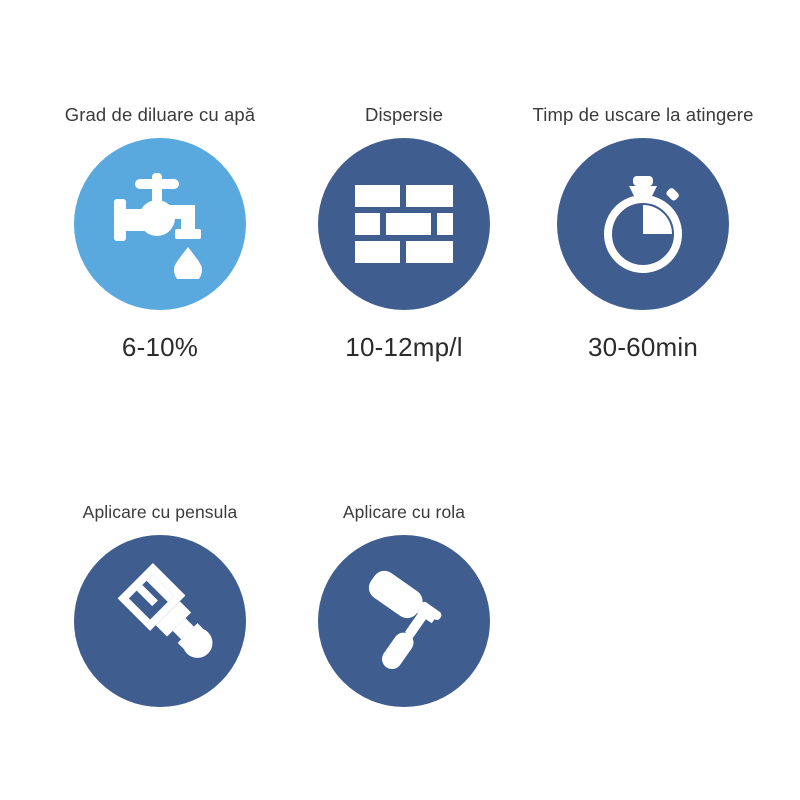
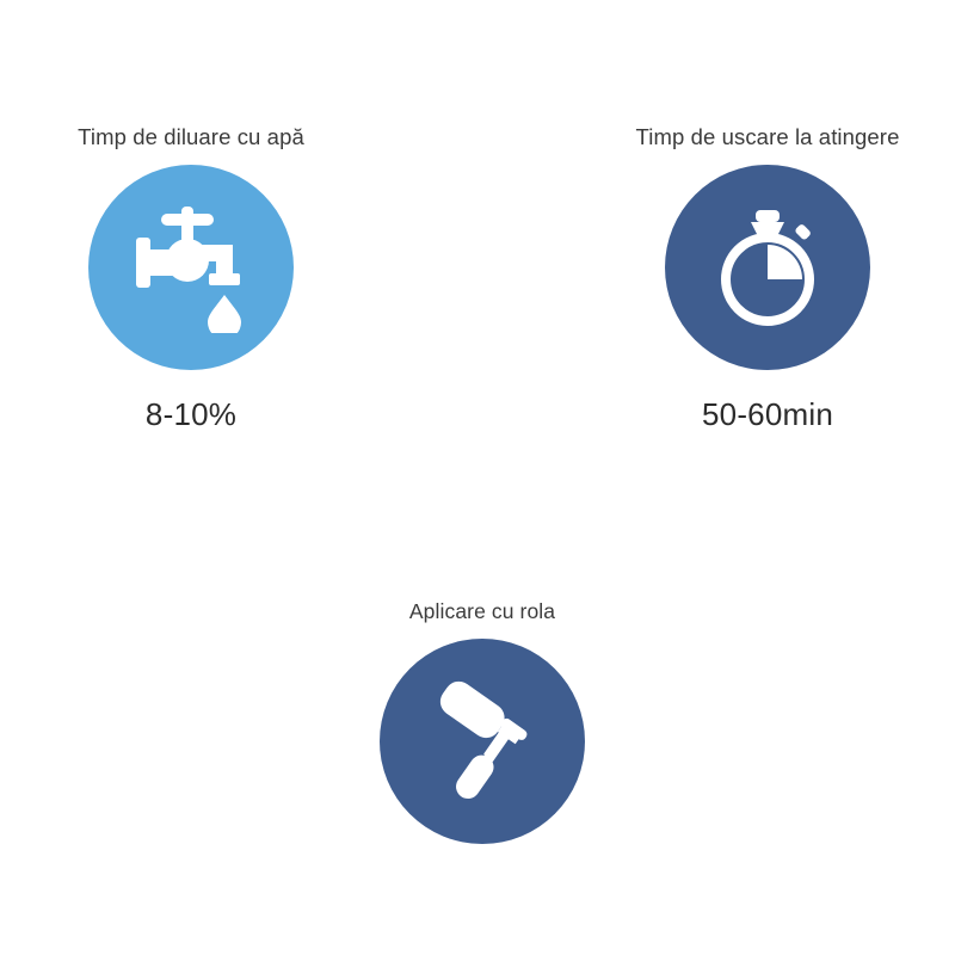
- Grad de diluare cu apă
+ Timp de diluare cu apă
- 6-10%
+ 8-10%
- Dispersie
- 10-12mp/l
  Timp de uscare la atingere
- 30-60min
+ 50-60min
- Aplicare cu pensula
  Aplicare cu rola
